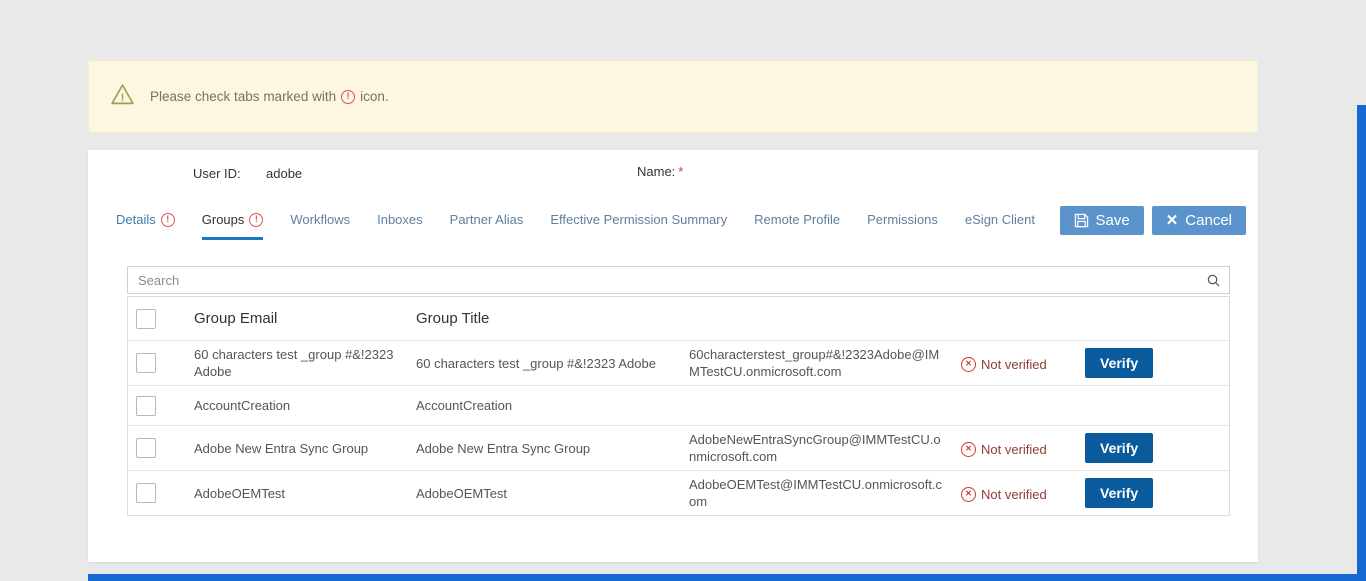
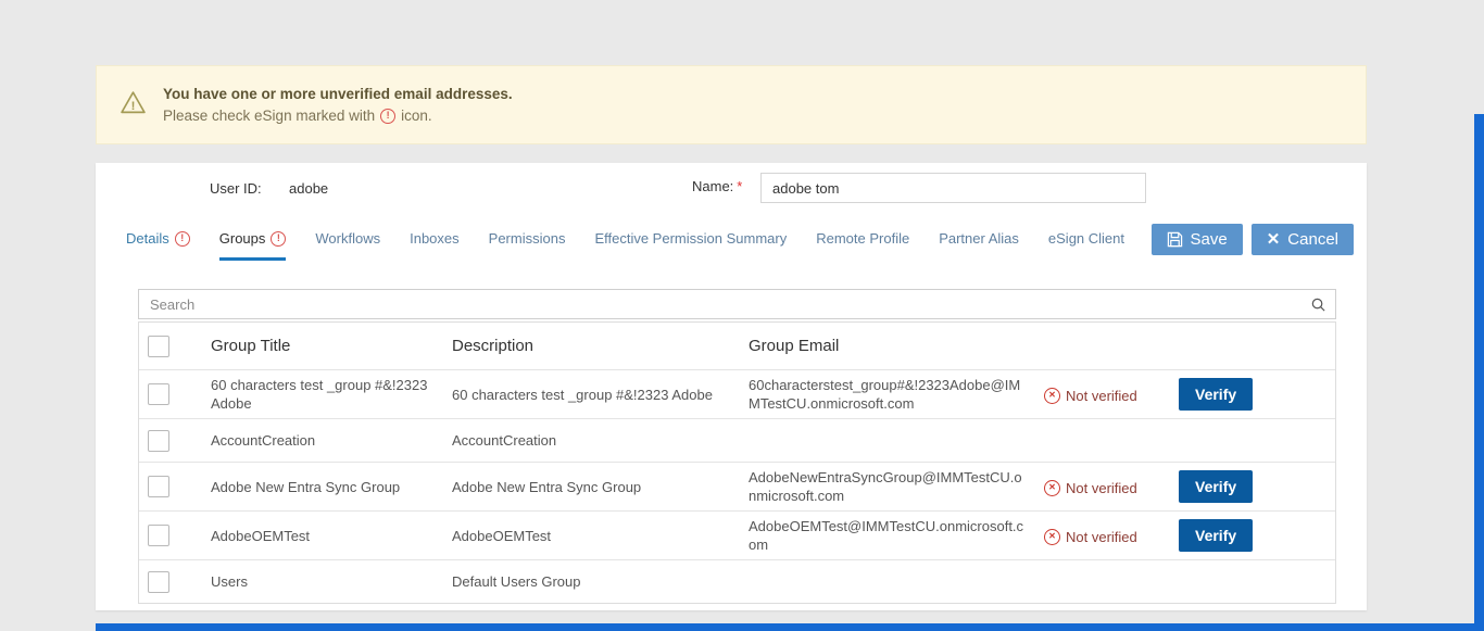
  !
+ You have one or more unverified email addresses.
- Please check tabs marked with
+ Please check eSign marked with
  !
  icon.
  User ID:
  adobe
  Name: *
+ adobe tom
  Details
  !
  Groups
  !
  Workflows
  Inboxes
- Partner Alias
+ Permissions
  Effective Permission Summary
  Remote Profile
- Permissions
+ Partner Alias
  eSign Client
  Save
  ✕
  Cancel
  Search
- Group Email
+ Group Title
+ Description
- Group Title
+ Group Email
  60 characters test _group #&!2323 Adobe
  60 characters test _group #&!2323 Adobe
  60characterstest_group#&!2323Adobe@IMMTestCU.onmicrosoft.com
  ✕
  Not verified
  Verify
  AccountCreation
  AccountCreation
  Adobe New Entra Sync Group
  Adobe New Entra Sync Group
  AdobeNewEntraSyncGroup@IMMTestCU.onmicrosoft.com
  ✕
  Not verified
  Verify
  AdobeOEMTest
  AdobeOEMTest
  AdobeOEMTest@IMMTestCU.onmicrosoft.com
  ✕
  Not verified
  Verify
+ Users
+ Default Users Group
